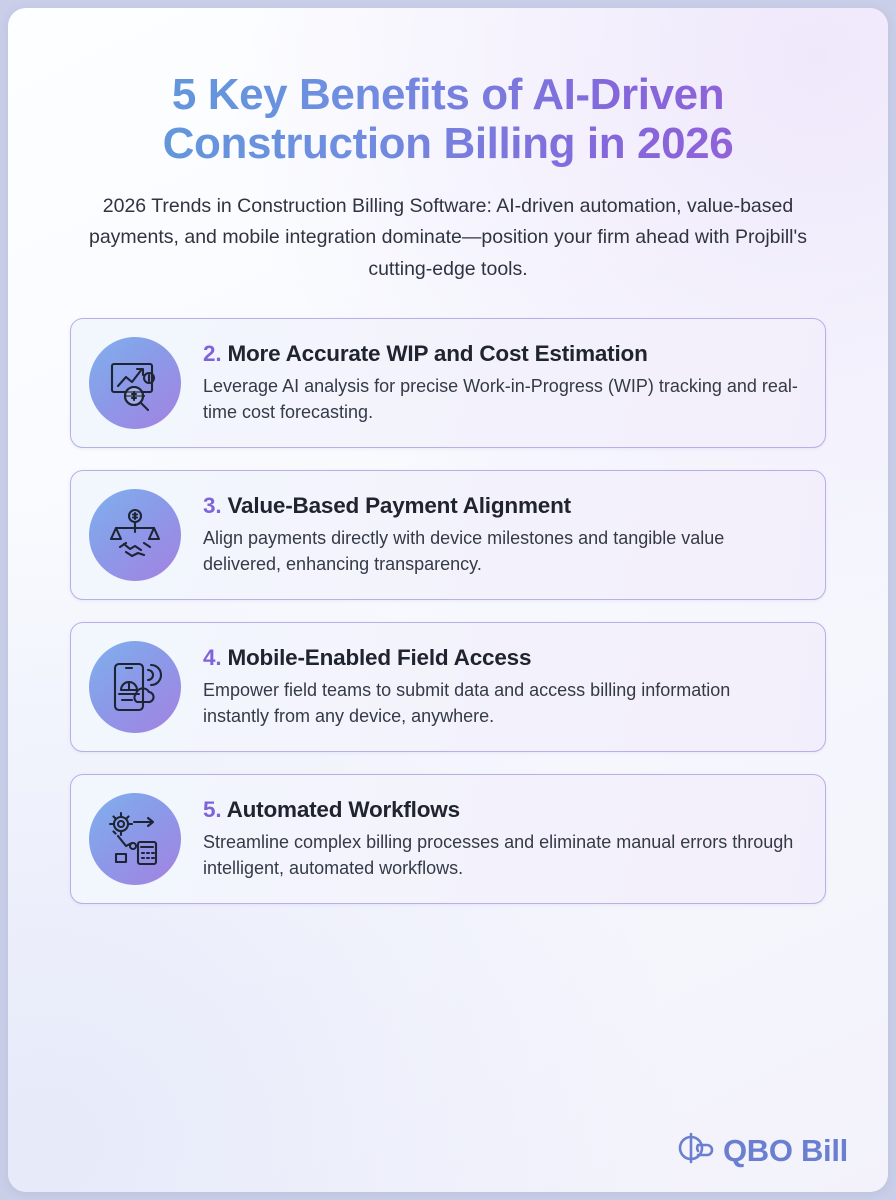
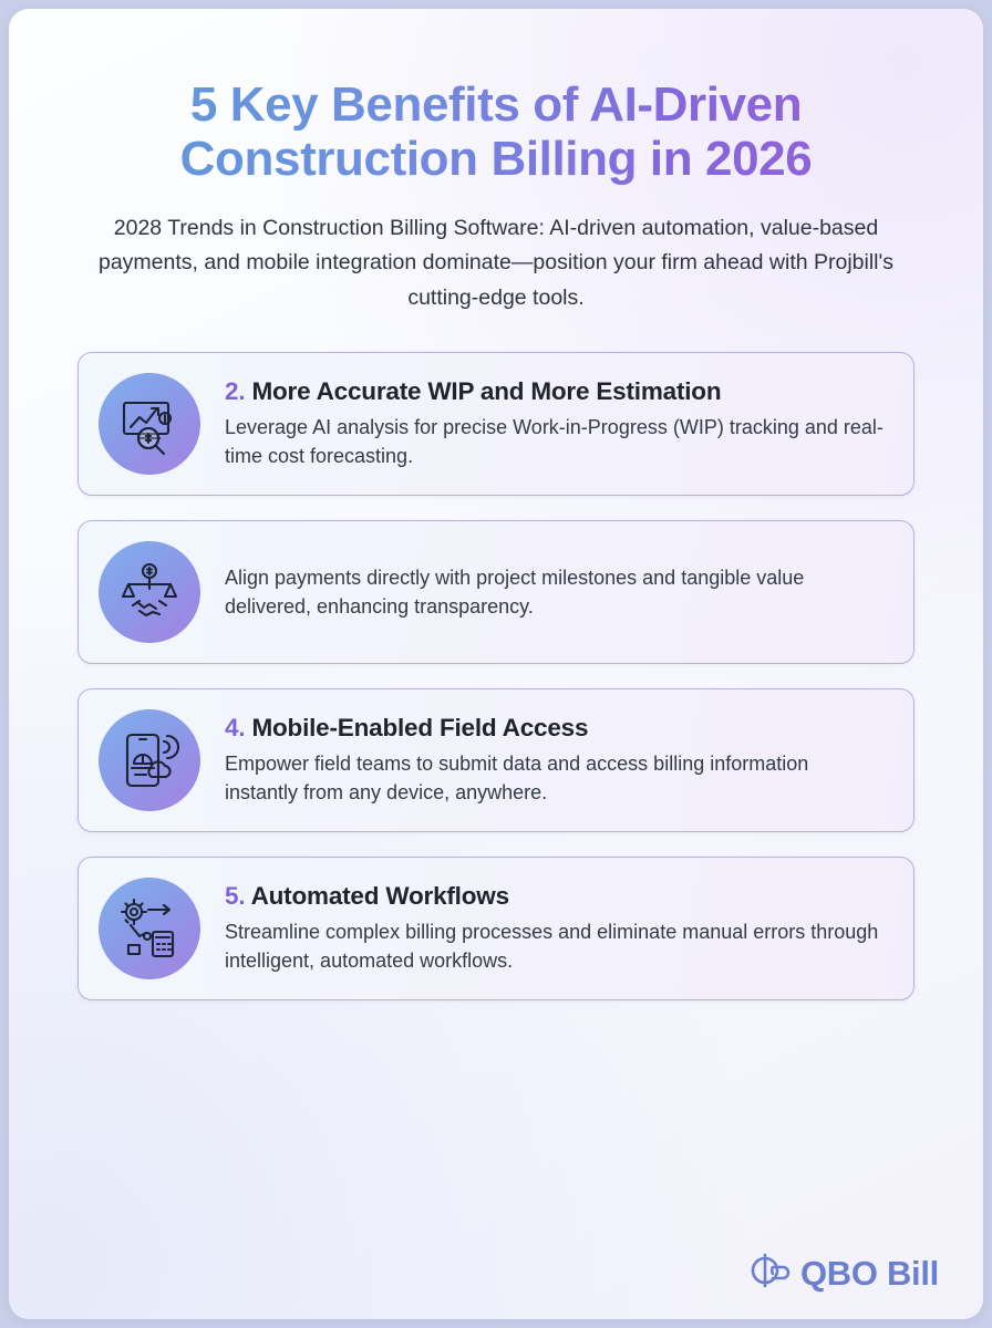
  5 Key Benefits of AI-Driven Construction Billing in 2026
- 2026 Trends in Construction Billing Software: AI-driven automation, value-based payments, and mobile integration dominate—position your firm ahead with Projbill's cutting-edge tools.
+ 2028 Trends in Construction Billing Software: AI-driven automation, value-based payments, and mobile integration dominate—position your firm ahead with Projbill's cutting-edge tools.
- 2. More Accurate WIP and Cost Estimation
+ 2. More Accurate WIP and More Estimation
  Leverage AI analysis for precise Work-in-Progress (WIP) tracking and real-time cost forecasting.
- 3. Value-Based Payment Alignment
- Align payments directly with device milestones and tangible value delivered, enhancing transparency.
+ Align payments directly with project milestones and tangible value delivered, enhancing transparency.
  4. Mobile-Enabled Field Access
  Empower field teams to submit data and access billing information instantly from any device, anywhere.
  5. Automated Workflows
  Streamline complex billing processes and eliminate manual errors through intelligent, automated workflows.
  QBO Bill
